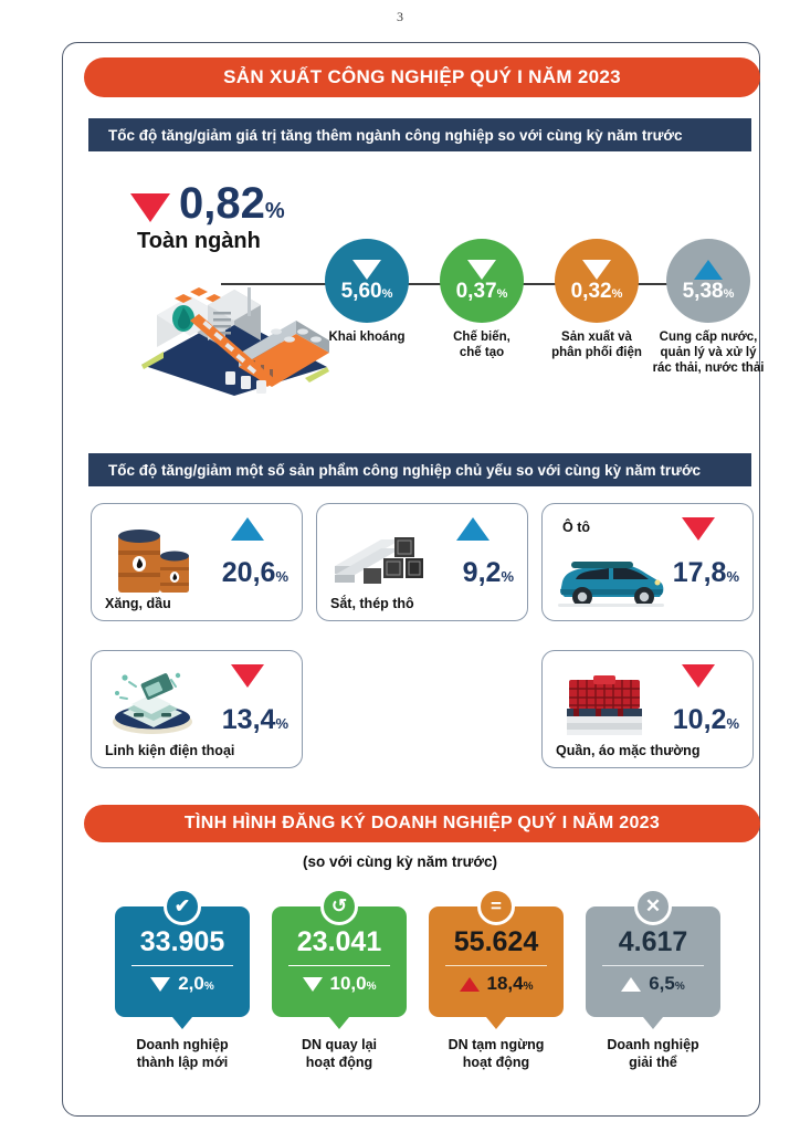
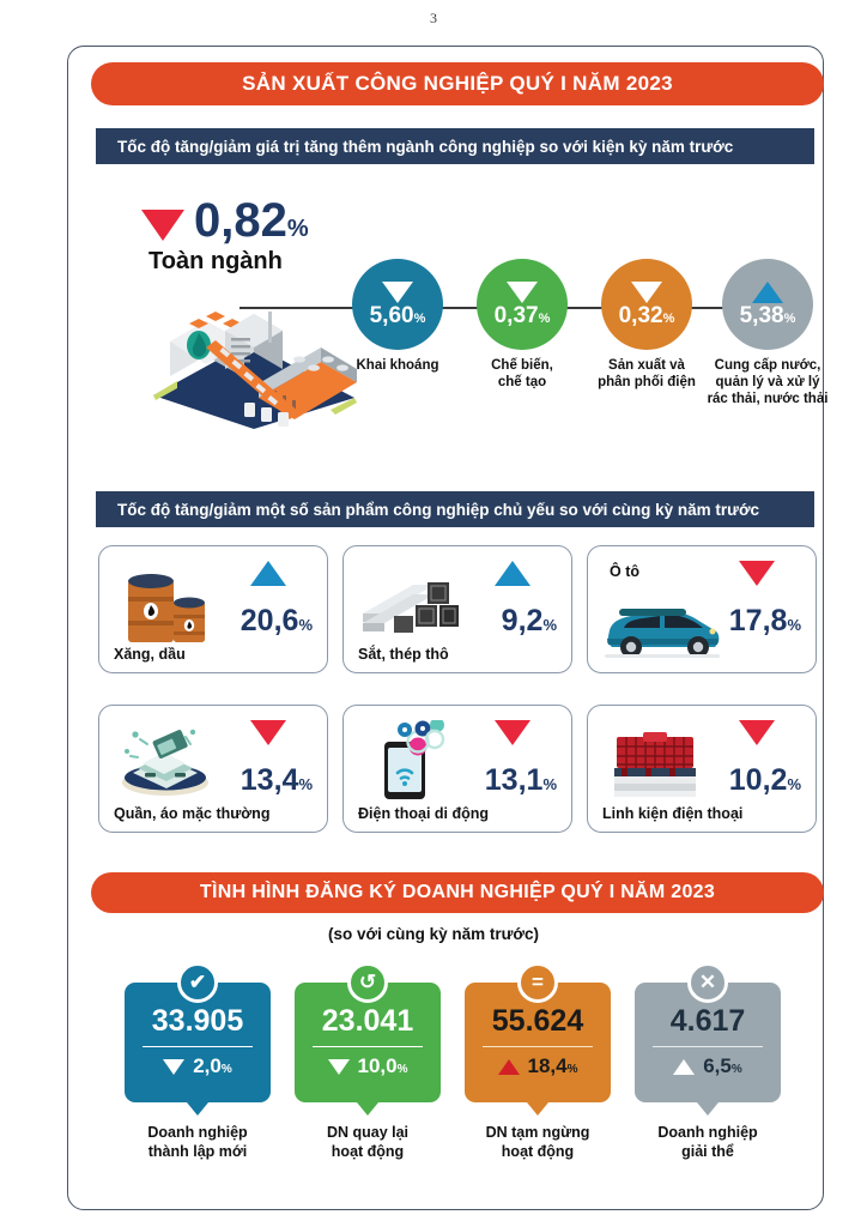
  3
  SẢN XUẤT CÔNG NGHIỆP QUÝ I NĂM 2023
- Tốc độ tăng/giảm giá trị tăng thêm ngành công nghiệp so với cùng kỳ năm trước
+ Tốc độ tăng/giảm giá trị tăng thêm ngành công nghiệp so với kiện kỳ năm trước
  0,82%
  Toàn ngành
  5,60%
  Khai khoáng
  0,37%
  Chế biến,
  chế tạo
  0,32%
  Sản xuất và
  phân phối điện
  5,38%
  Cung cấp nước,
  quản lý và xử lý
  rác thải, nước thải
  Tốc độ tăng/giảm một số sản phẩm công nghiệp chủ yếu so với cùng kỳ năm trước
  20,6%
  Xăng, dầu
  9,2%
  Sắt, thép thô
  Ô tô
  17,8%
  13,4%
- Linh kiện điện thoại
+ Quần, áo mặc thường
+ 13,1%
+ Điện thoại di động
  10,2%
- Quần, áo mặc thường
+ Linh kiện điện thoại
  TÌNH HÌNH ĐĂNG KÝ DOANH NGHIỆP QUÝ I NĂM 2023
  (so với cùng kỳ năm trước)
  ✔
  33.905
  2,0%
  Doanh nghiệp
  thành lập mới
  ↺
  23.041
  10,0%
  DN quay lại
  hoạt động
  =
  55.624
  18,4%
  DN tạm ngừng
  hoạt động
  ✕
  4.617
  6,5%
  Doanh nghiệp
  giải thể
